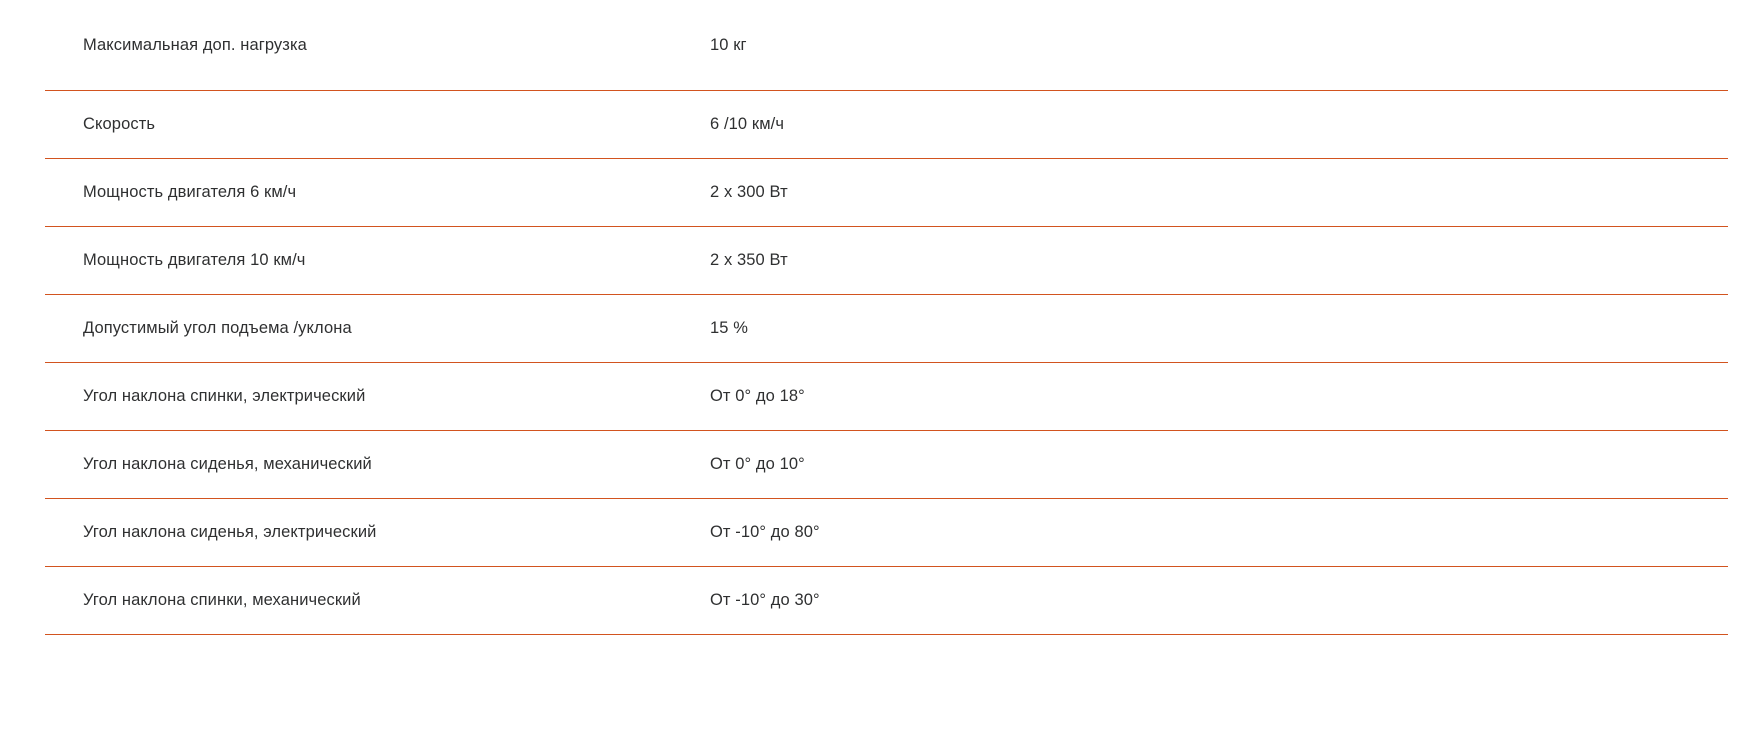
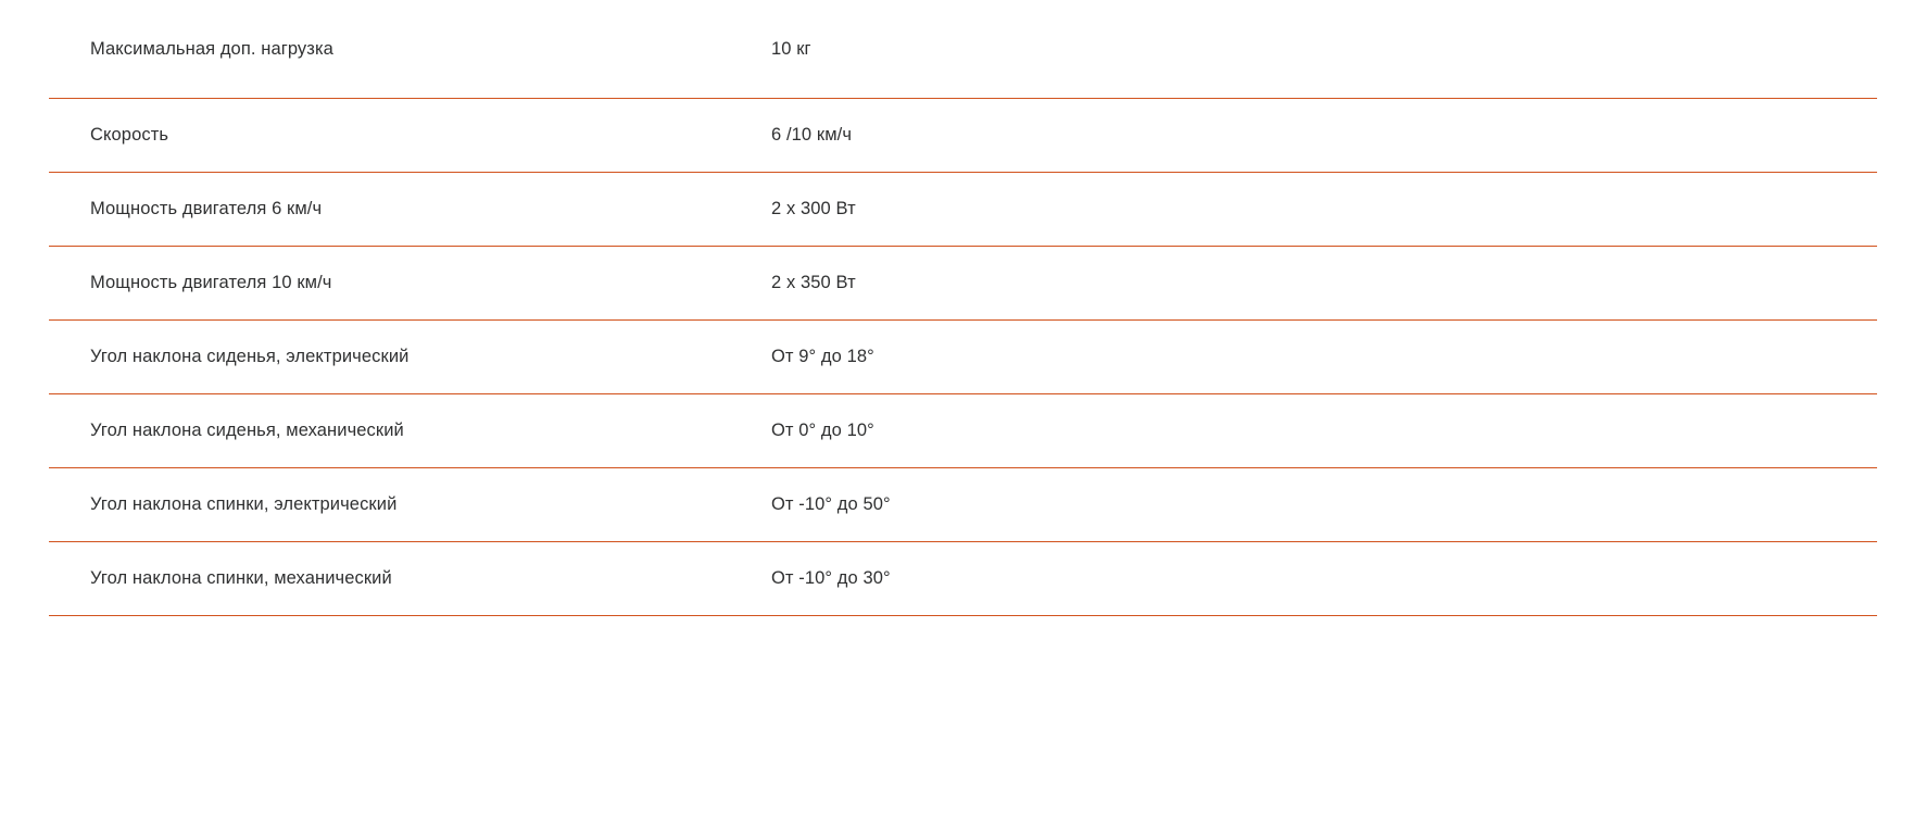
  Максимальная доп. нагрузка
  10 кг
  Скорость
  6 /10 км/ч
  Мощность двигателя 6 км/ч
  2 x 300 Вт
  Мощность двигателя 10 км/ч
  2 x 350 Вт
- Допустимый угол подъема /уклона
- 15 %
- Угол наклона спинки, электрический
+ Угол наклона сиденья, электрический
- От 0° до 18°
+ От 9° до 18°
  Угол наклона сиденья, механический
  От 0° до 10°
- Угол наклона сиденья, электрический
+ Угол наклона спинки, электрический
- От -10° до 80°
+ От -10° до 50°
  Угол наклона спинки, механический
  От -10° до 30°
